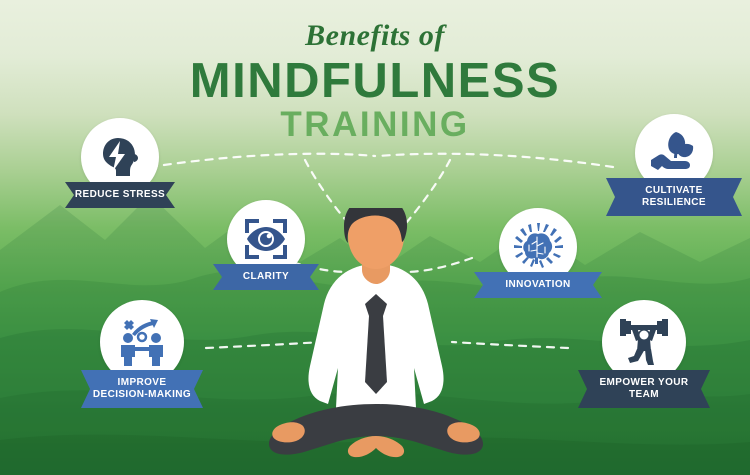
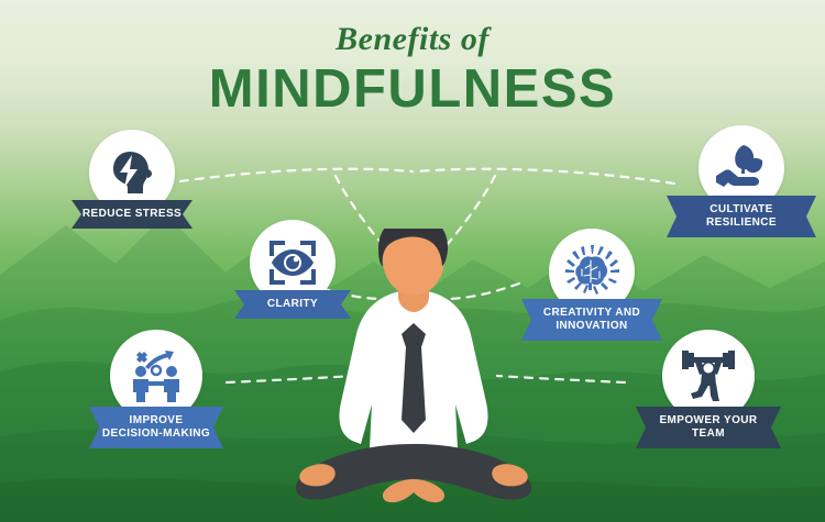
  Benefits of
  MINDFULNESS
- TRAINING
  REDUCE STRESS
  CLARITY
  IMPROVE
  DECISION-MAKING
  CULTIVATE
  RESILIENCE
+ CREATIVITY AND
  INNOVATION
  EMPOWER YOUR
  TEAM
